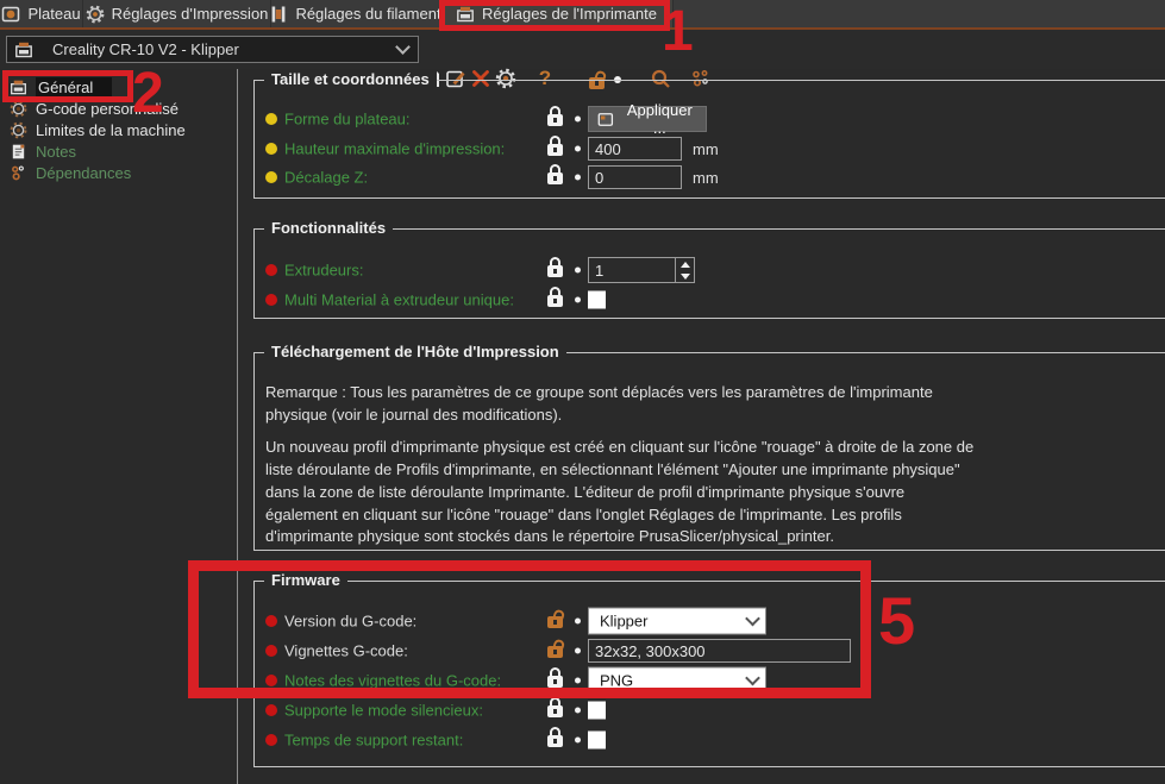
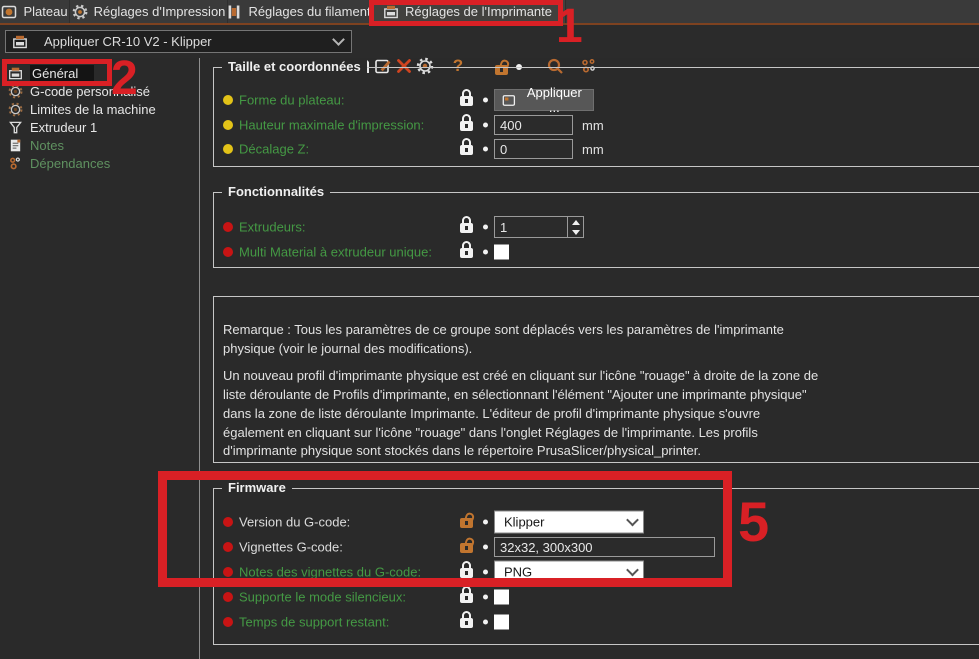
  Plateau
  Réglages d'Impression
  Réglages du filament
  Réglages de l'Imprimante
- Creality CR-10 V2 - Klipper
+ Appliquer CR-10 V2 - Klipper
  ?
  Général
  G-code personnalisé
  Limites de la machine
+ Extrudeur 1
  Notes
  Dépendances
  Taille et coordonnées
  Forme du plateau:
  Appliquer ...
  Hauteur maximale d'impression:
  400
  mm
  Décalage Z:
  0
  mm
  Fonctionnalités
  Extrudeurs:
  1
  Multi Material à extrudeur unique:
- Téléchargement de l'Hôte d'Impression
  Remarque : Tous les paramètres de ce groupe sont déplacés vers les paramètres de l'imprimante physique (voir le journal des modifications).
  Un nouveau profil d'imprimante physique est créé en cliquant sur l'icône "rouage" à droite de la zone de liste déroulante de Profils d'imprimante, en sélectionnant l'élément "Ajouter une imprimante physique" dans la zone de liste déroulante Imprimante. L'éditeur de profil d'imprimante physique s'ouvre également en cliquant sur l'icône "rouage" dans l'onglet Réglages de l'imprimante. Les profils d'imprimante physique sont stockés dans le répertoire PrusaSlicer/physical_printer.
  Firmware
  Version du G-code:
  Klipper
  Vignettes G-code:
  32x32, 300x300
  Notes des vignettes du G-code:
  PNG
  Supporte le mode silencieux:
  Temps de support restant:
  1
  2
  5
